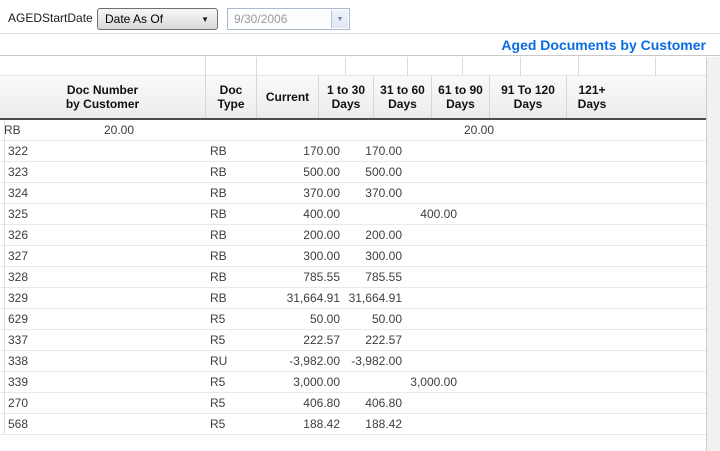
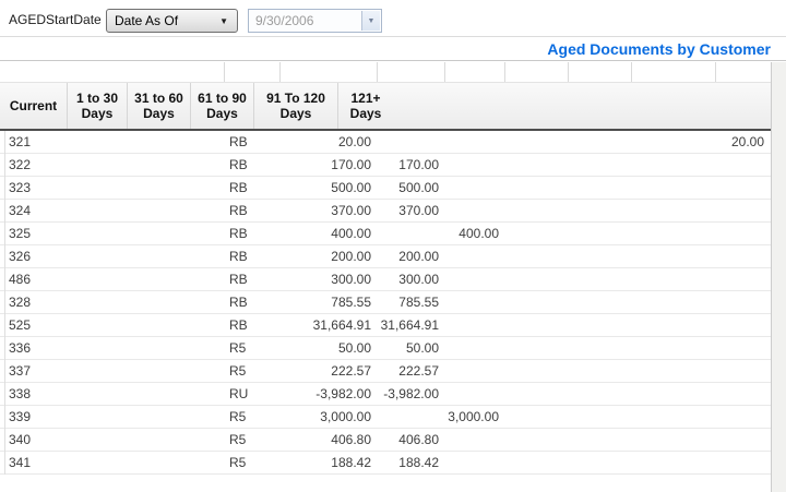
  AGEDStartDate
  Date As Of
  ▼
  9/30/2006
  Aged Documents by Customer
- Doc Number
- by Customer
- Doc
- Type
  Current
  1 to 30
  Days
  31 to 60
  Days
  61 to 90
  Days
  91 To 120
  Days
  121+
  Days
+ 321
  RB
  20.00
  20.00
  322
  RB
  170.00
  170.00
  323
  RB
  500.00
  500.00
  324
  RB
  370.00
  370.00
  325
  RB
  400.00
  400.00
  326
  RB
  200.00
  200.00
- 327
+ 486
  RB
  300.00
  300.00
  328
  RB
  785.55
  785.55
- 329
+ 525
  RB
  31,664.91
  31,664.91
- 629
+ 336
  R5
  50.00
  50.00
  337
  R5
  222.57
  222.57
  338
  RU
  -3,982.00
  -3,982.00
  339
  R5
  3,000.00
  3,000.00
- 270
+ 340
  R5
  406.80
  406.80
- 568
+ 341
  R5
  188.42
  188.42
